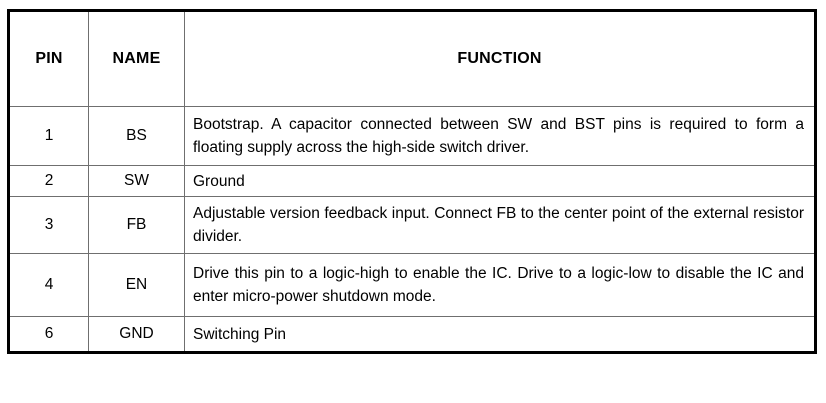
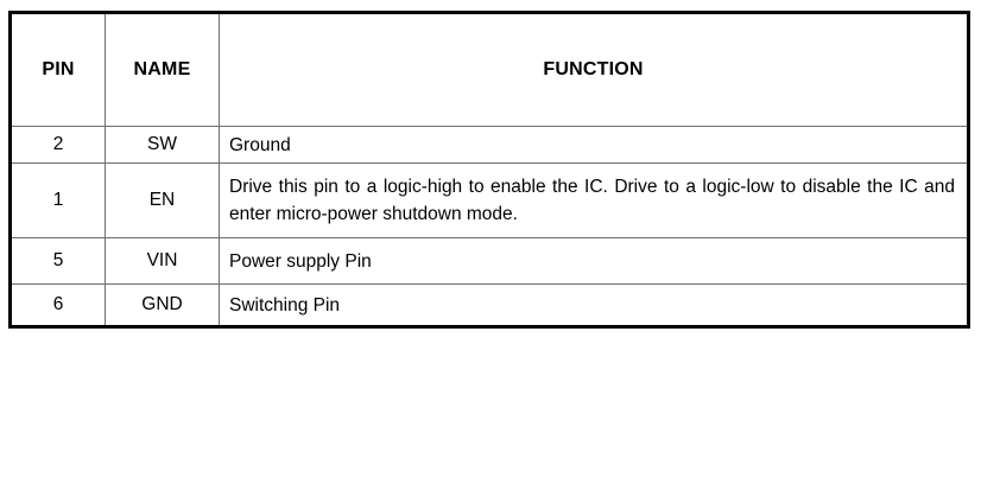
  PIN	NAME	FUNCTION
- 1	BS	Bootstrap. A capacitor connected between SW and BST pins is required to form a floating supply across the high-side switch driver.
  2	SW	Ground
- 3	FB	Adjustable version feedback input. Connect FB to the center point of the external resistor divider.
- 4	EN	Drive this pin to a logic-high to enable the IC. Drive to a logic-low to disable the IC and enter micro-power shutdown mode.
+ 1	EN	Drive this pin to a logic-high to enable the IC. Drive to a logic-low to disable the IC and enter micro-power shutdown mode.
+ 5	VIN	Power supply Pin
  6	GND	Switching Pin
